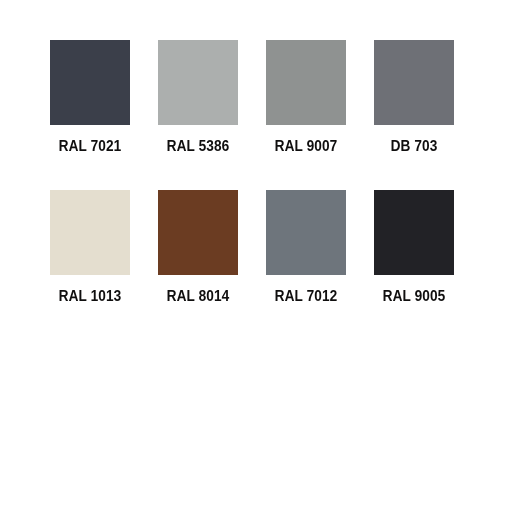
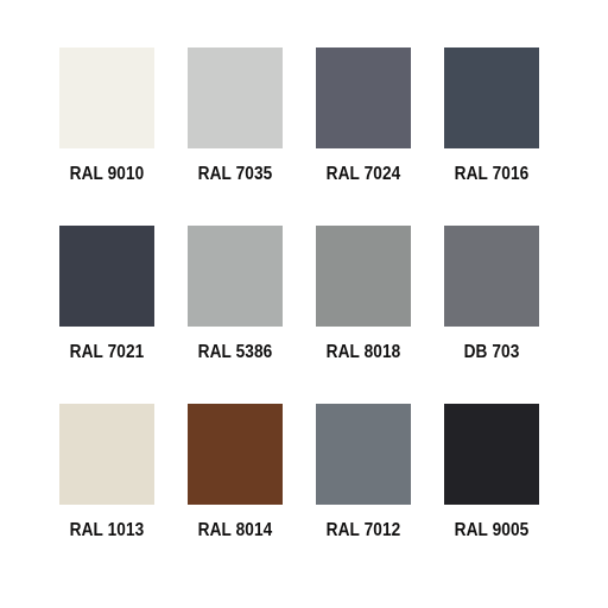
+ RAL 9010
+ RAL 7035
+ RAL 7024
+ RAL 7016
  RAL 7021
  RAL 5386
- RAL 9007
+ RAL 8018
  DB 703
  RAL 1013
  RAL 8014
  RAL 7012
  RAL 9005
